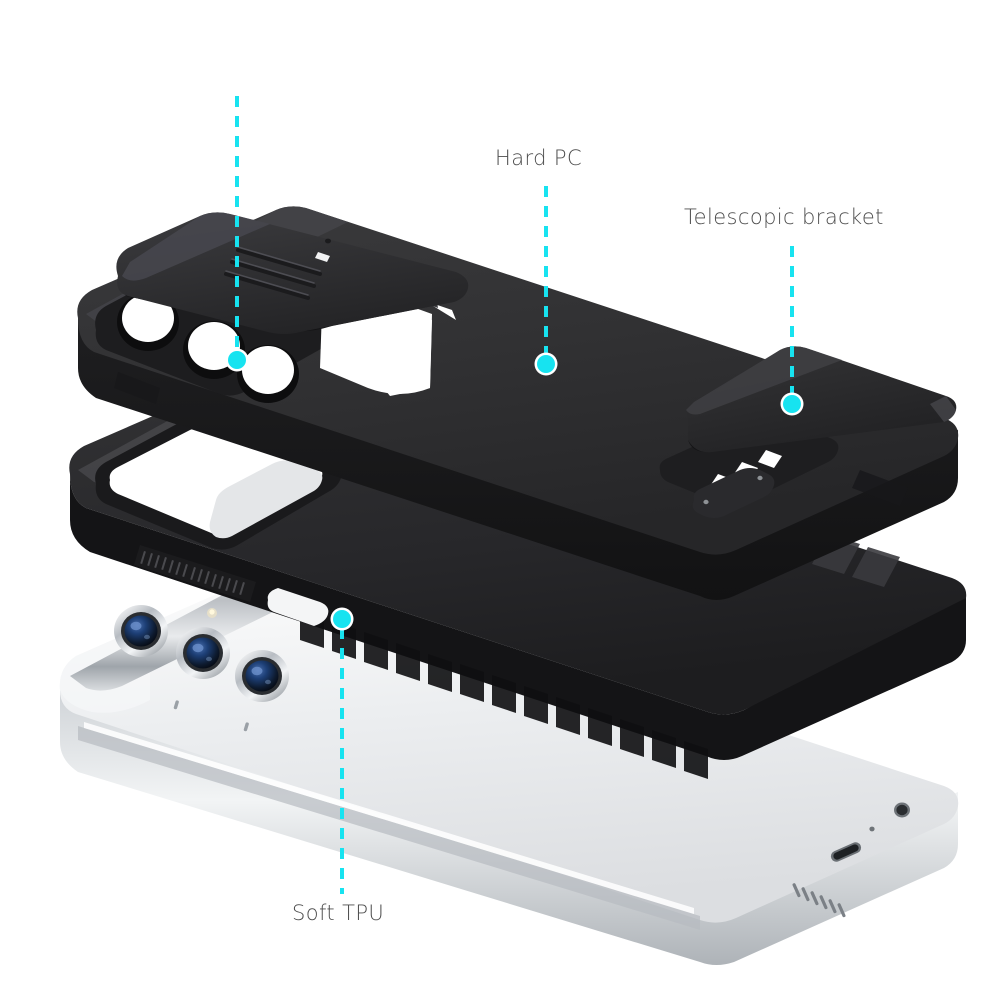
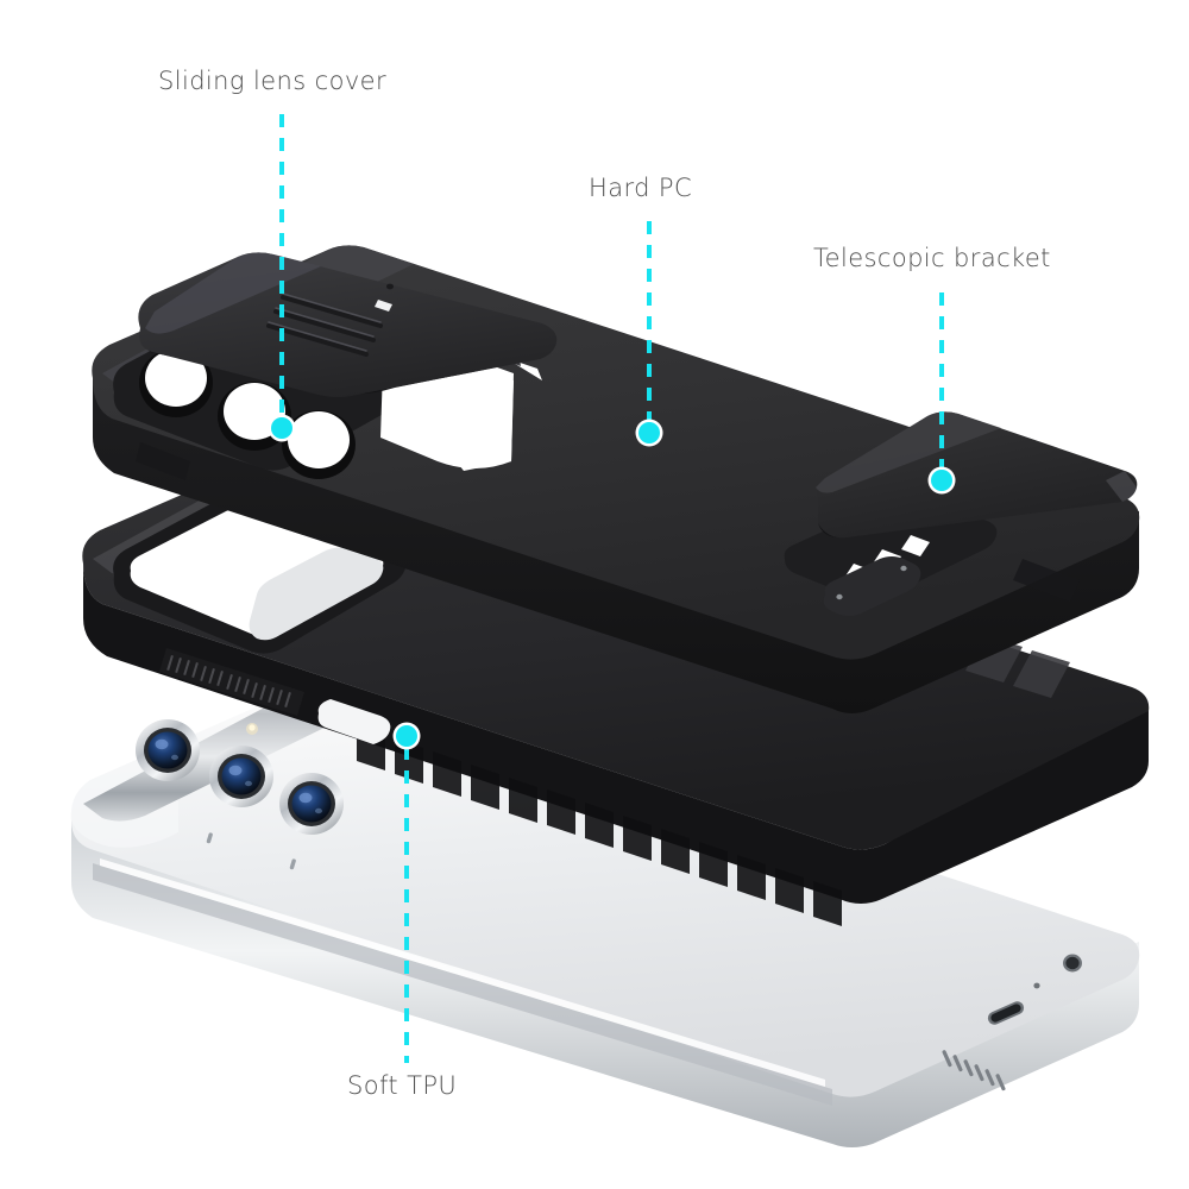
+ Sliding lens cover
  Hard PC
  Telescopic bracket
  Soft TPU
